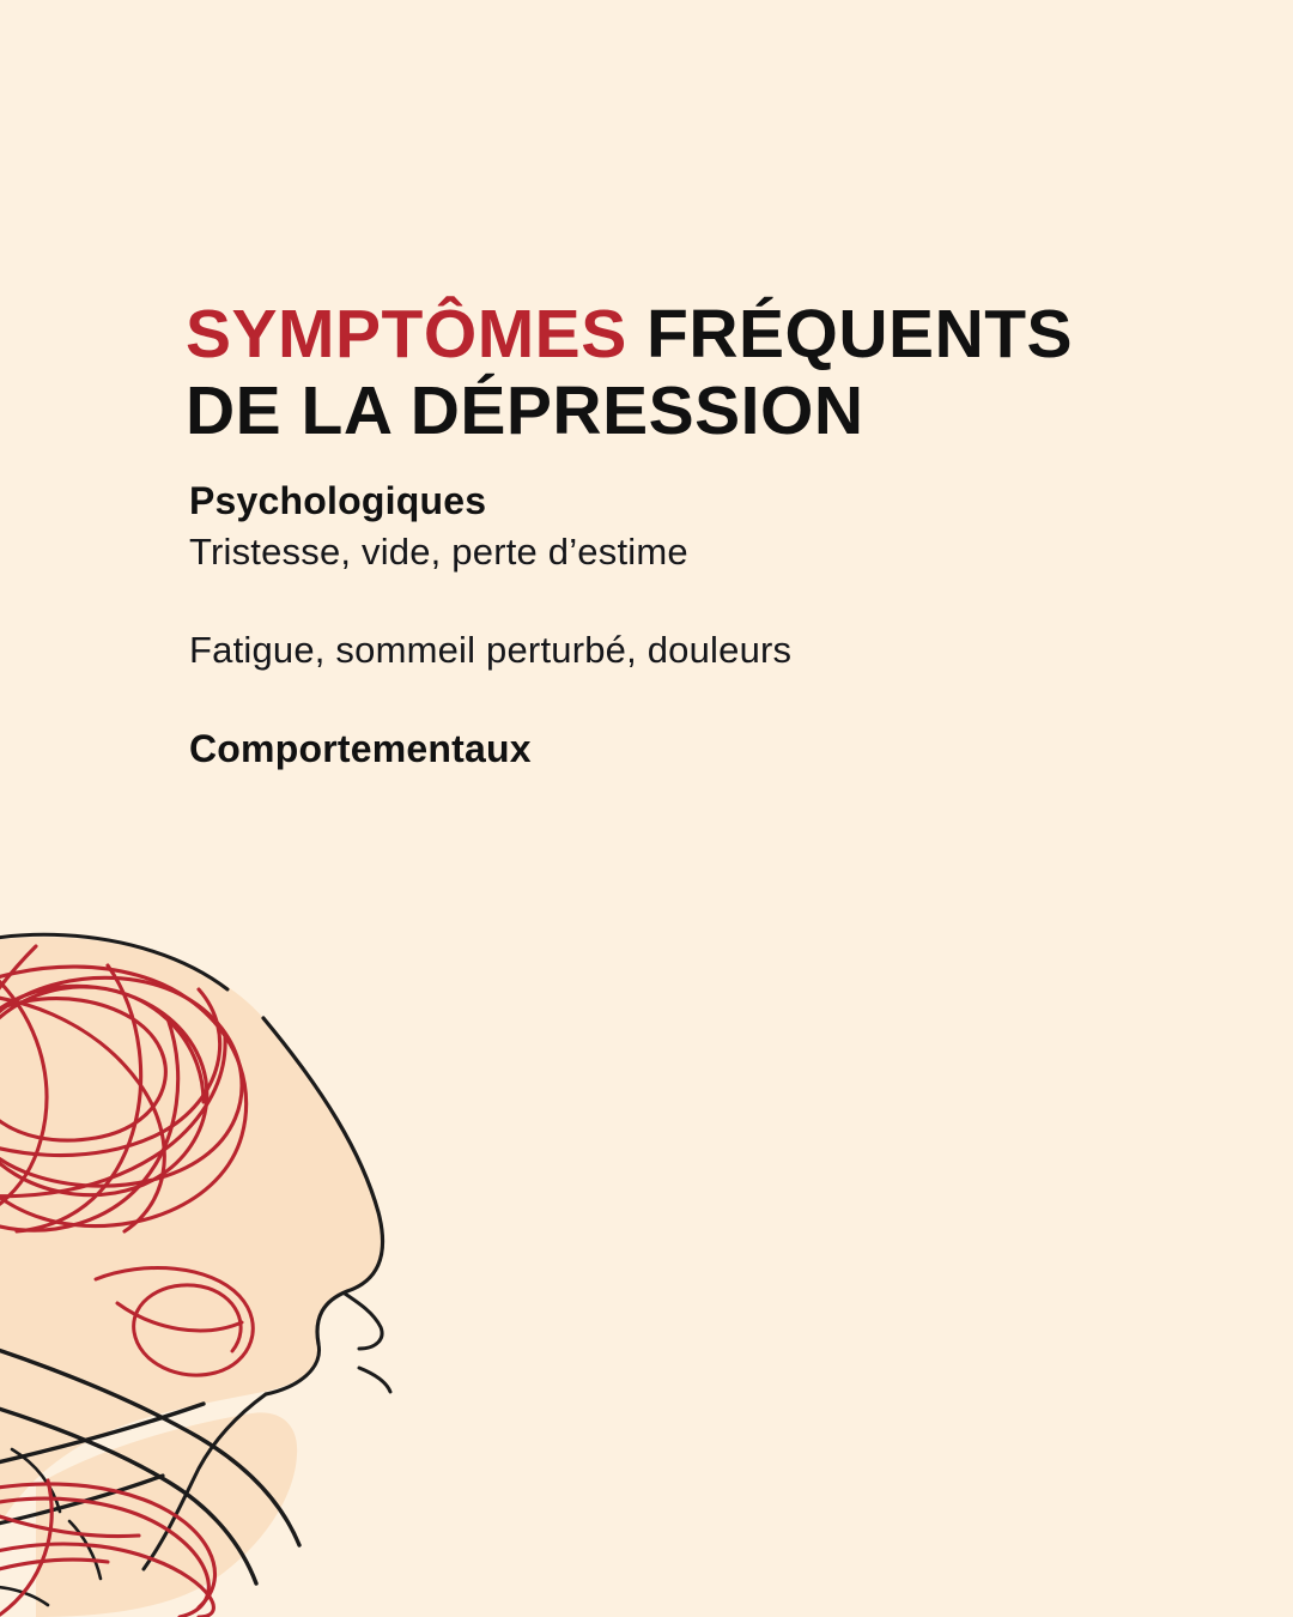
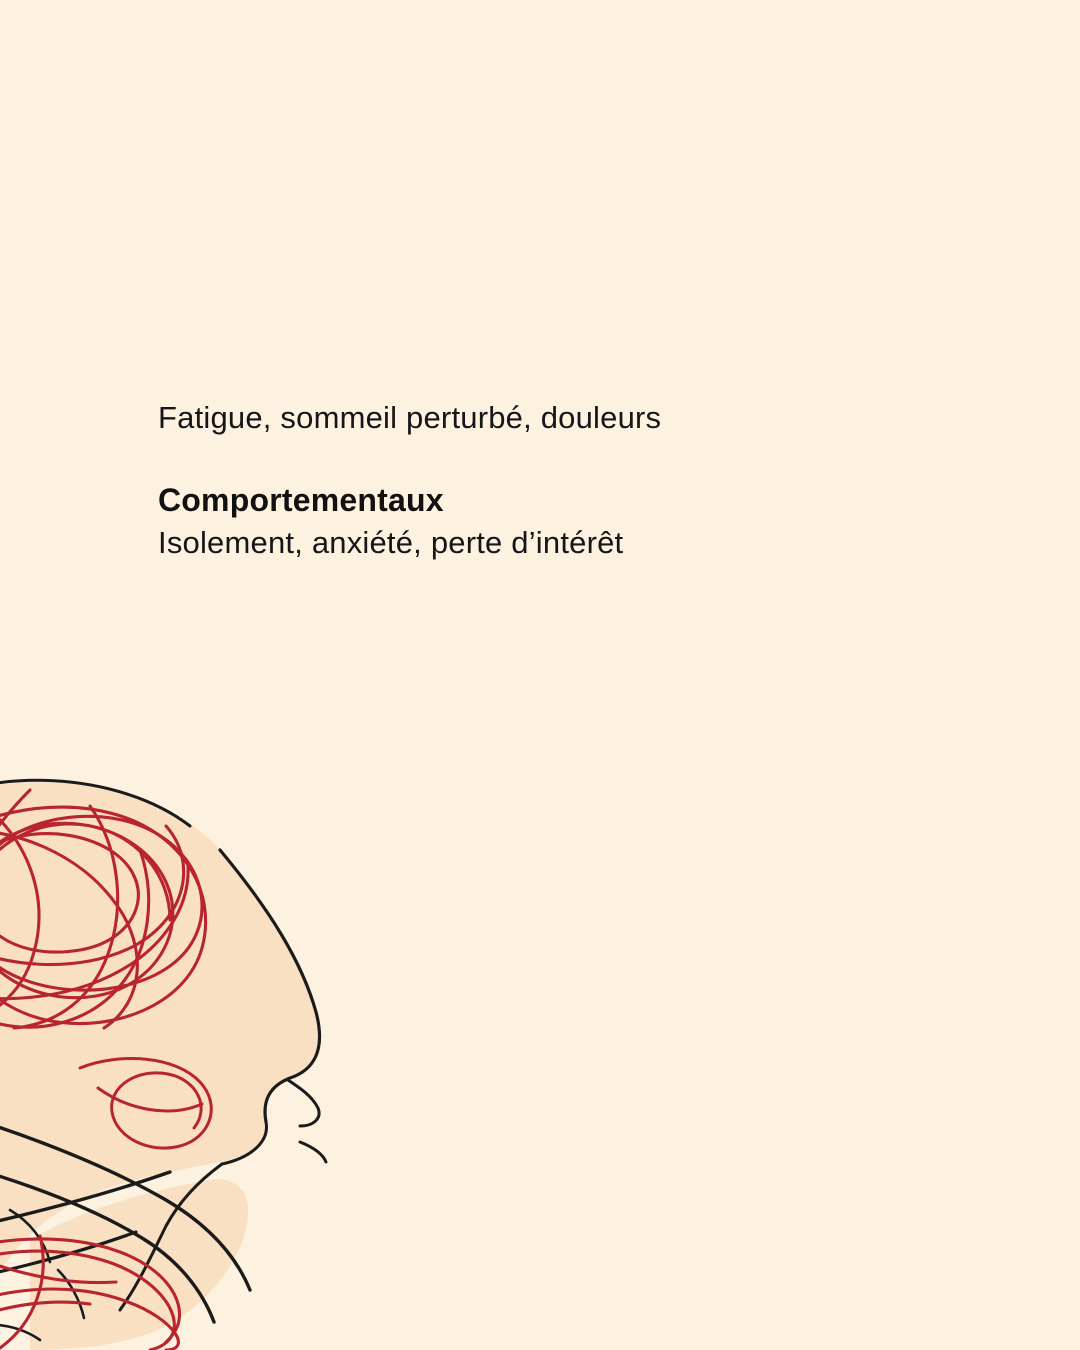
- SYMPTÔMES FRÉQUENTS DE LA DÉPRESSION
- Psychologiques
- Tristesse, vide, perte d’estime
  Fatigue, sommeil perturbé, douleurs
  Comportementaux
+ Isolement, anxiété, perte d’intérêt
